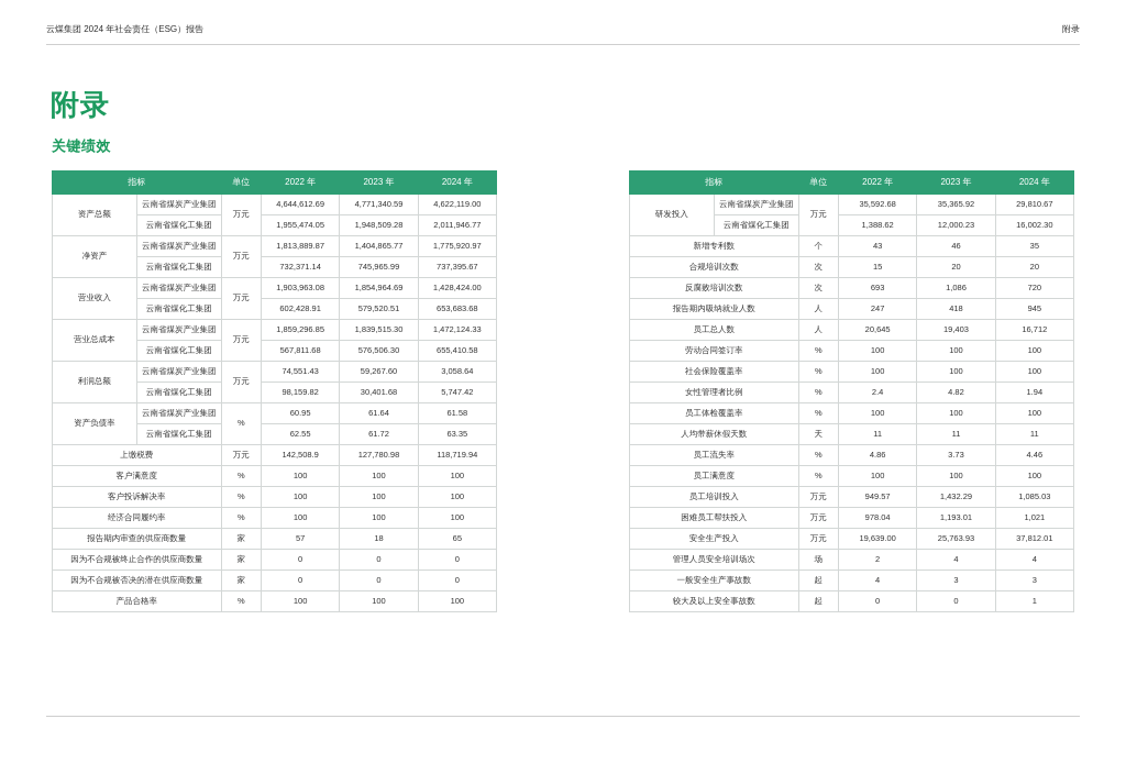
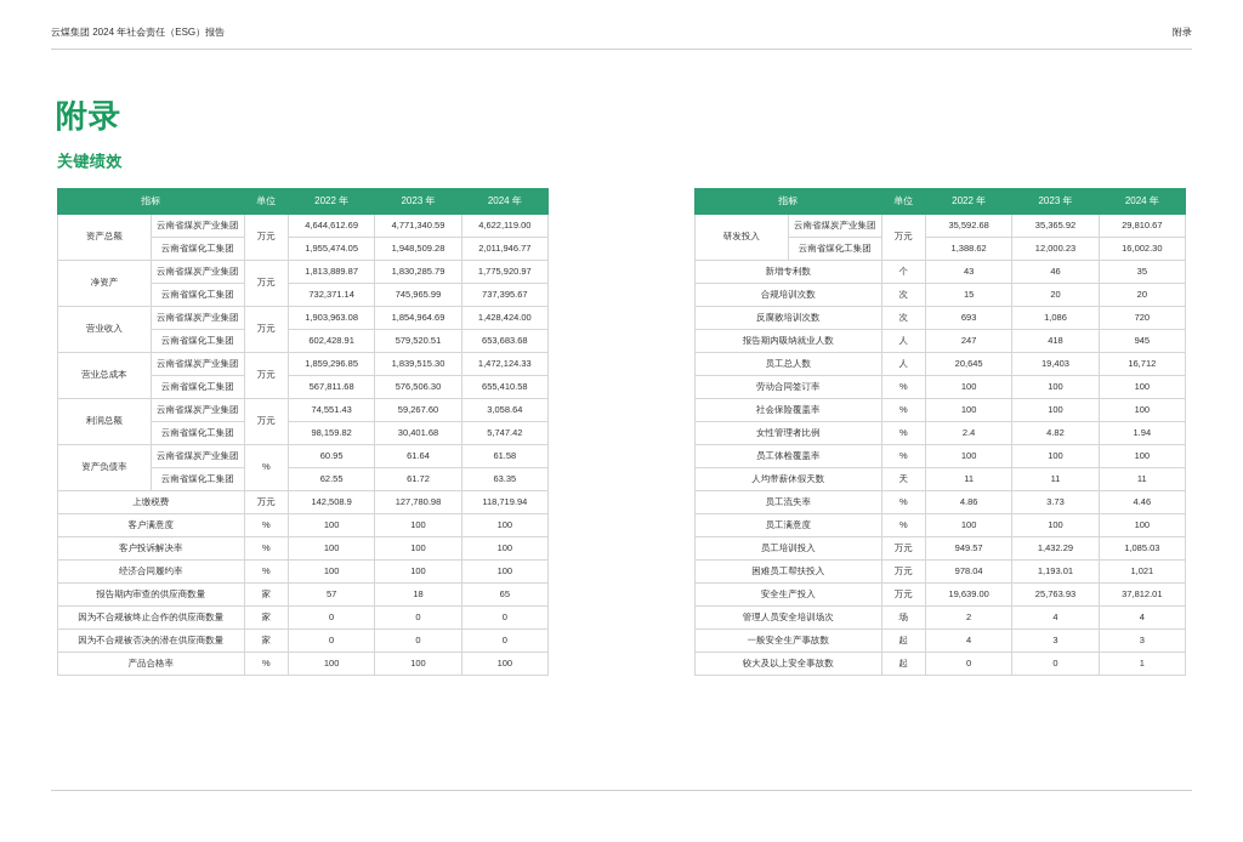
  云煤集团 2024 年社会责任（ESG）报告
  附录
  附录
  关键绩效
  指标	单位	2022 年	2023 年	2024 年
  资产总额	云南省煤炭产业集团	万元	4,644,612.69	4,771,340.59	4,622,119.00
  云南省煤化工集团	1,955,474.05	1,948,509.28	2,011,946.77
- 净资产	云南省煤炭产业集团	万元	1,813,889.87	1,404,865.77	1,775,920.97
+ 净资产	云南省煤炭产业集团	万元	1,813,889.87	1,830,285.79	1,775,920.97
  云南省煤化工集团	732,371.14	745,965.99	737,395.67
  营业收入	云南省煤炭产业集团	万元	1,903,963.08	1,854,964.69	1,428,424.00
  云南省煤化工集团	602,428.91	579,520.51	653,683.68
  营业总成本	云南省煤炭产业集团	万元	1,859,296.85	1,839,515.30	1,472,124.33
  云南省煤化工集团	567,811.68	576,506.30	655,410.58
  利润总额	云南省煤炭产业集团	万元	74,551.43	59,267.60	3,058.64
  云南省煤化工集团	98,159.82	30,401.68	5,747.42
  资产负债率	云南省煤炭产业集团	%	60.95	61.64	61.58
  云南省煤化工集团	62.55	61.72	63.35
  上缴税费	万元	142,508.9	127,780.98	118,719.94
  客户满意度	%	100	100	100
  客户投诉解决率	%	100	100	100
  经济合同履约率	%	100	100	100
  报告期内审查的供应商数量	家	57	18	65
  因为不合规被终止合作的供应商数量	家	0	0	0
  因为不合规被否决的潜在供应商数量	家	0	0	0
  产品合格率	%	100	100	100
  指标	单位	2022 年	2023 年	2024 年
  研发投入	云南省煤炭产业集团	万元	35,592.68	35,365.92	29,810.67
  云南省煤化工集团	1,388.62	12,000.23	16,002.30
  新增专利数	个	43	46	35
  合规培训次数	次	15	20	20
  反腐败培训次数	次	693	1,086	720
  报告期内吸纳就业人数	人	247	418	945
  员工总人数	人	20,645	19,403	16,712
  劳动合同签订率	%	100	100	100
  社会保险覆盖率	%	100	100	100
  女性管理者比例	%	2.4	4.82	1.94
  员工体检覆盖率	%	100	100	100
  人均带薪休假天数	天	11	11	11
  员工流失率	%	4.86	3.73	4.46
  员工满意度	%	100	100	100
  员工培训投入	万元	949.57	1,432.29	1,085.03
  困难员工帮扶投入	万元	978.04	1,193.01	1,021
  安全生产投入	万元	19,639.00	25,763.93	37,812.01
  管理人员安全培训场次	场	2	4	4
  一般安全生产事故数	起	4	3	3
  较大及以上安全事故数	起	0	0	1
